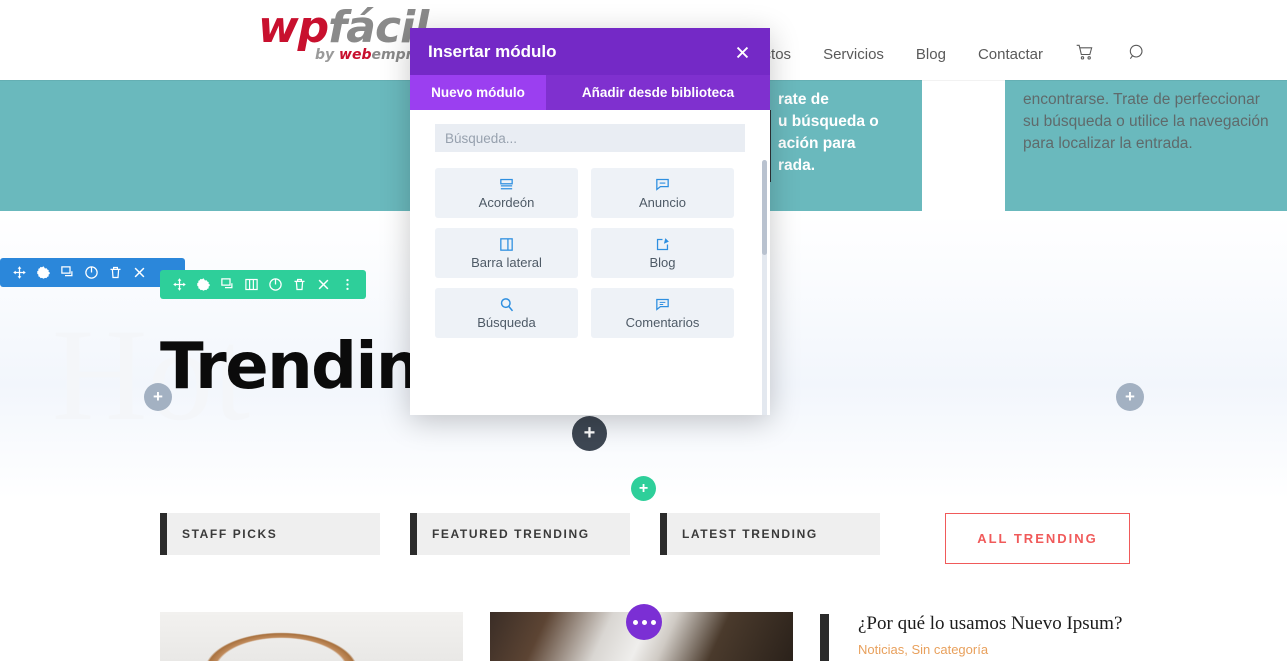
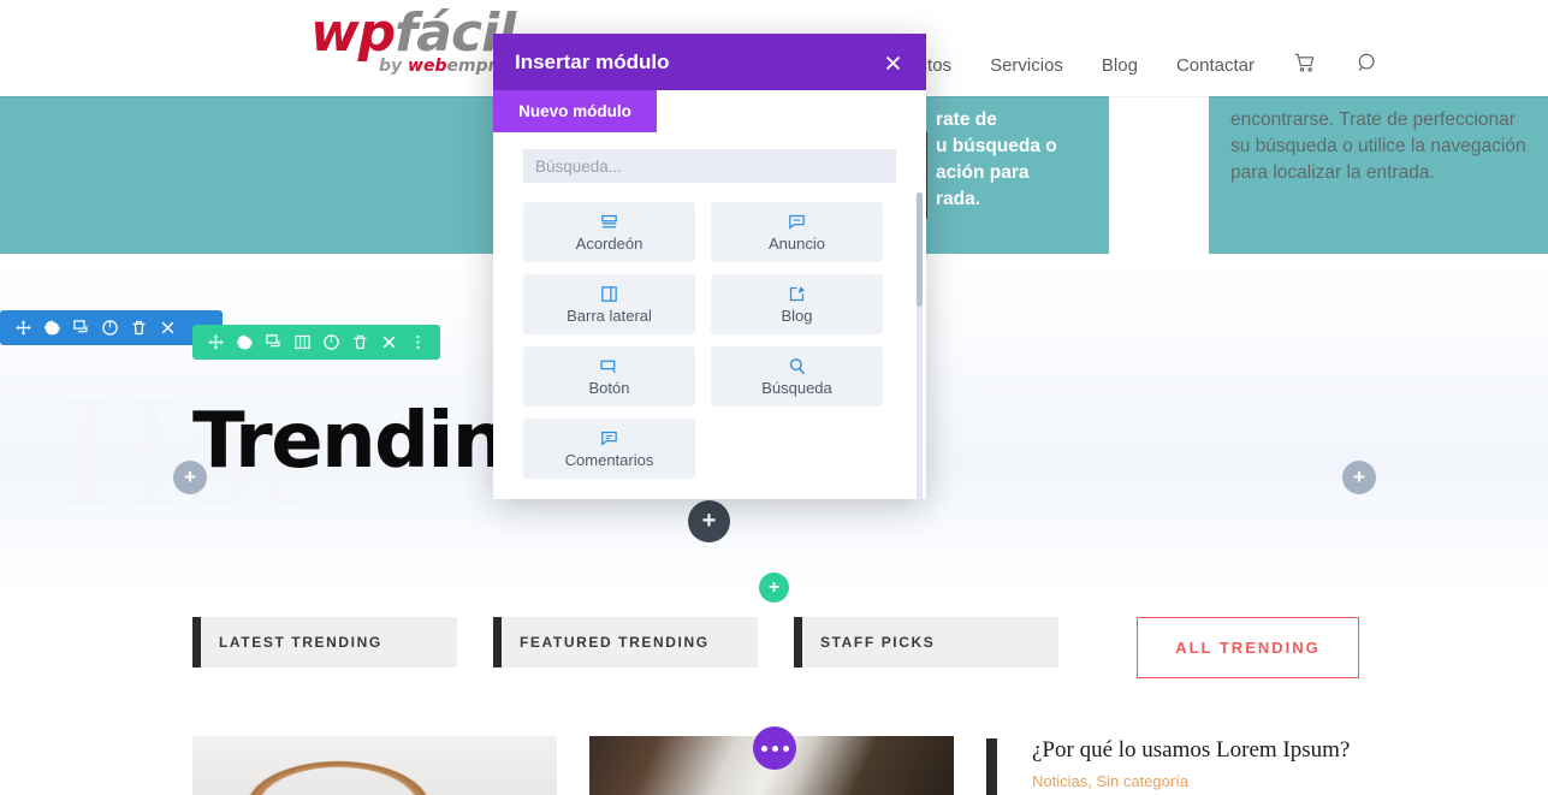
  wpfáci
  by webemp
  Servicios
  Blog
  Contactar
  rate de
  u búsqueda o
  ación para
  rada.
  encontrarse. Trate de perfeccionar su búsqueda o utilice la navegación para localizar la entrada.
  Hot
  Trendin
  +
  +
  +
  +
- STAFF PICKS
+ LATEST TRENDING
  FEATURED TRENDING
- LATEST TRENDING
+ STAFF PICKS
  ALL TRENDING
- ¿Por qué lo usamos Nuevo Ipsum?
+ ¿Por qué lo usamos Lorem Ipsum?
  Noticias, Sin categoría
  Insertar módulo
  Nuevo módulo
- Añadir desde biblioteca
  Búsqueda...
  Acordeón
  Anuncio
  Barra lateral
  Blog
+ Botón
  Búsqueda
  Comentarios
